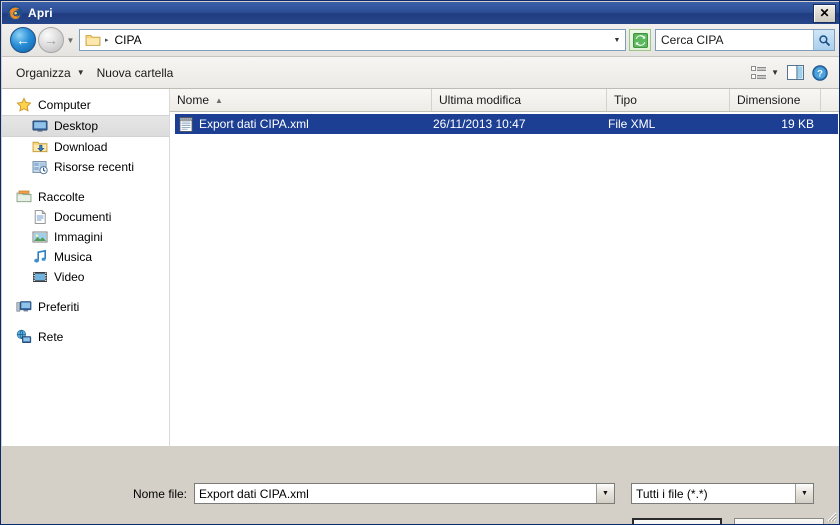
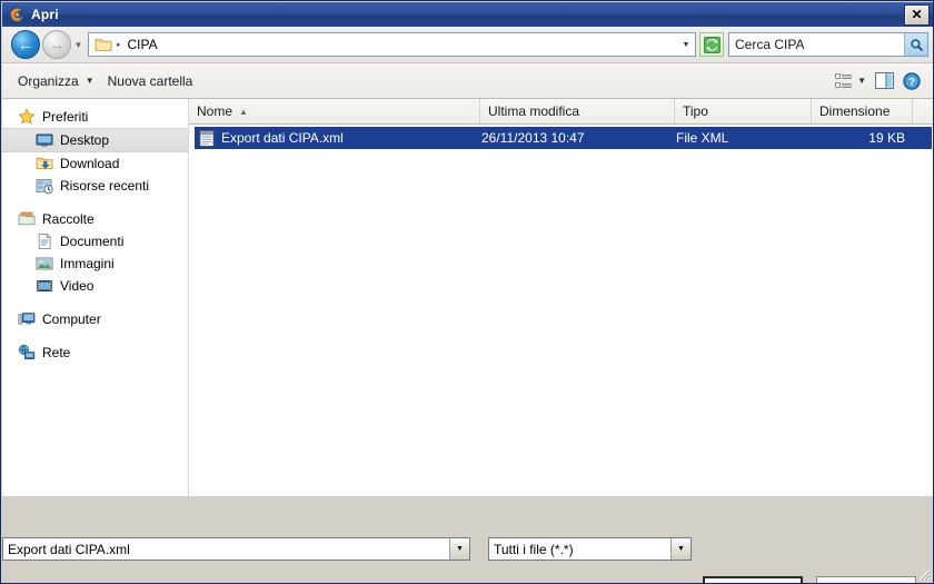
  Apri
  ✕
  ←
  →
  ▼
  CIPA
  Cerca CIPA
  Organizza
  ▼
  Nuova cartella
  ▼
  ?
- Computer
+ Preferiti
  Desktop
  Download
  Risorse recenti
  Raccolte
  Documenti
  Immagini
- Musica
  Video
- Preferiti
+ Computer
  Rete
  Nome
  ▲
  Ultima modifica
  Tipo
  Dimensione
  Export dati CIPA.xml
  26/11/2013 10:47
  File XML
  19 KB
- Nome file:
  Export dati CIPA.xml
  Tutti i file (*.*)
